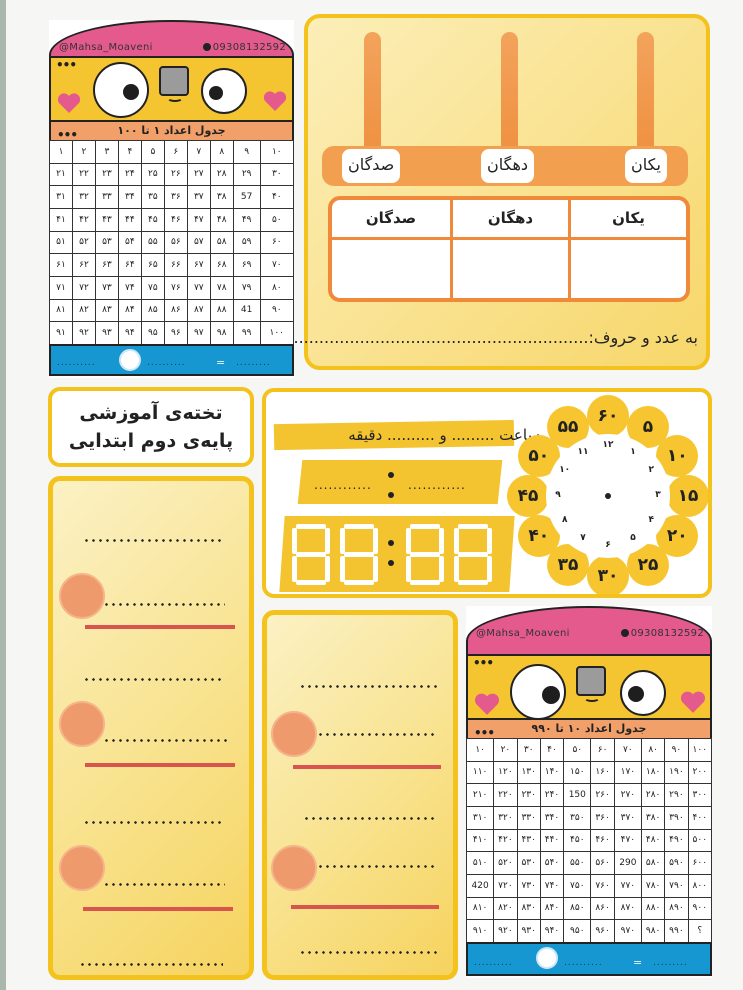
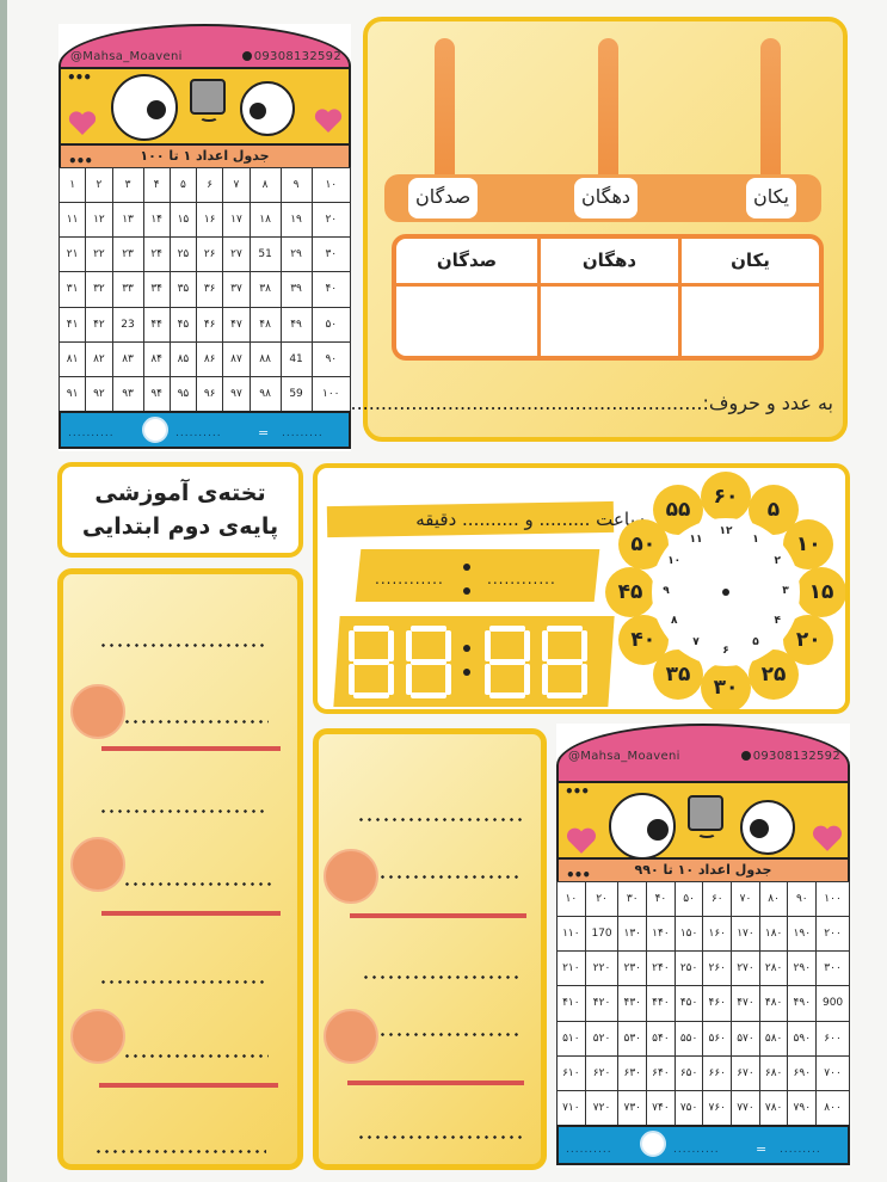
  @Mahsa_Moaveni
  09308132592
  •••
  جدول اعداد ۱ تا ۱۰۰
  •••
  ۱	۲	۳	۴	۵	۶	۷	۸	۹	۱۰
+ ۱۱	۱۲	۱۳	۱۴	۱۵	۱۶	۱۷	۱۸	۱۹	۲۰
- ۲۱	۲۲	۲۳	۲۴	۲۵	۲۶	۲۷	۲۸	۲۹	۳۰
+ ۲۱	۲۲	۲۳	۲۴	۲۵	۲۶	۲۷	51	۲۹	۳۰
- ۳۱	۳۲	۳۳	۳۴	۳۵	۳۶	۳۷	۳۸	57	۴۰
+ ۳۱	۳۲	۳۳	۳۴	۳۵	۳۶	۳۷	۳۸	۳۹	۴۰
- ۴۱	۴۲	۴۳	۴۴	۴۵	۴۶	۴۷	۴۸	۴۹	۵۰
+ ۴۱	۴۲	23	۴۴	۴۵	۴۶	۴۷	۴۸	۴۹	۵۰
- ۵۱	۵۲	۵۳	۵۴	۵۵	۵۶	۵۷	۵۸	۵۹	۶۰
- ۶۱	۶۲	۶۳	۶۴	۶۵	۶۶	۶۷	۶۸	۶۹	۷۰
- ۷۱	۷۲	۷۳	۷۴	۷۵	۷۶	۷۷	۷۸	۷۹	۸۰
  ۸۱	۸۲	۸۳	۸۴	۸۵	۸۶	۸۷	۸۸	41	۹۰
- ۹۱	۹۲	۹۳	۹۴	۹۵	۹۶	۹۷	۹۸	۹۹	۱۰۰
+ ۹۱	۹۲	۹۳	۹۴	۹۵	۹۶	۹۷	۹۸	59	۱۰۰
  ..........
  ..........
  =
  .........
  صدگان
  دهگان
  یکان
  صدگان
  دهگان
  یکان
  به عدد و حروف:..........................................................
  تخته‌ی آموزشی
  پایه‌ی دوم ابتدایی
  اعت ......... و .......... دقیقه
  ............
  ............
  ۶۰
  ۵
  ۱۰
  ۱۵
  ۲۰
  ۲۵
  ۳۰
  ۳۵
  ۴۰
  ۴۵
  ۵۰
  ۵۵
  ۱۲
  ۱
  ۲
  ۳
  ۴
  ۵
  ۶
  ۷
  ۸
  ۹
  ۱۰
  ۱۱
  @Mahsa_Moaveni
  09308132592
  •••
  جدول اعداد ۱۰ تا ۹۹۰
  •••
  ۱۰	۲۰	۳۰	۴۰	۵۰	۶۰	۷۰	۸۰	۹۰	۱۰۰
- ۱۱۰	۱۲۰	۱۳۰	۱۴۰	۱۵۰	۱۶۰	۱۷۰	۱۸۰	۱۹۰	۲۰۰
+ ۱۱۰	170	۱۳۰	۱۴۰	۱۵۰	۱۶۰	۱۷۰	۱۸۰	۱۹۰	۲۰۰
- ۲۱۰	۲۲۰	۲۳۰	۲۴۰	150	۲۶۰	۲۷۰	۲۸۰	۲۹۰	۳۰۰
+ ۲۱۰	۲۲۰	۲۳۰	۲۴۰	۲۵۰	۲۶۰	۲۷۰	۲۸۰	۲۹۰	۳۰۰
- ۳۱۰	۳۲۰	۳۳۰	۳۴۰	۳۵۰	۳۶۰	۳۷۰	۳۸۰	۳۹۰	۴۰۰
- ۴۱۰	۴۲۰	۴۳۰	۴۴۰	۴۵۰	۴۶۰	۴۷۰	۴۸۰	۴۹۰	۵۰۰
+ ۴۱۰	۴۲۰	۴۳۰	۴۴۰	۴۵۰	۴۶۰	۴۷۰	۴۸۰	۴۹۰	900
- ۵۱۰	۵۲۰	۵۳۰	۵۴۰	۵۵۰	۵۶۰	290	۵۸۰	۵۹۰	۶۰۰
+ ۵۱۰	۵۲۰	۵۳۰	۵۴۰	۵۵۰	۵۶۰	۵۷۰	۵۸۰	۵۹۰	۶۰۰
+ ۶۱۰	۶۲۰	۶۳۰	۶۴۰	۶۵۰	۶۶۰	۶۷۰	۶۸۰	۶۹۰	۷۰۰
- 420	۷۲۰	۷۳۰	۷۴۰	۷۵۰	۷۶۰	۷۷۰	۷۸۰	۷۹۰	۸۰۰
+ ۷۱۰	۷۲۰	۷۳۰	۷۴۰	۷۵۰	۷۶۰	۷۷۰	۷۸۰	۷۹۰	۸۰۰
- ۸۱۰	۸۲۰	۸۳۰	۸۴۰	۸۵۰	۸۶۰	۸۷۰	۸۸۰	۸۹۰	۹۰۰
- ۹۱۰	۹۲۰	۹۳۰	۹۴۰	۹۵۰	۹۶۰	۹۷۰	۹۸۰	۹۹۰	؟
  ..........
  ..........
  =
  .........
